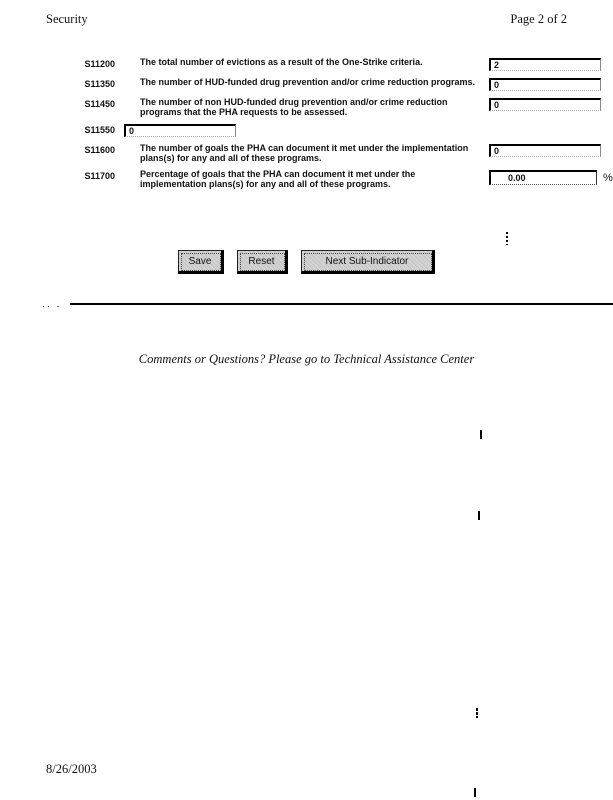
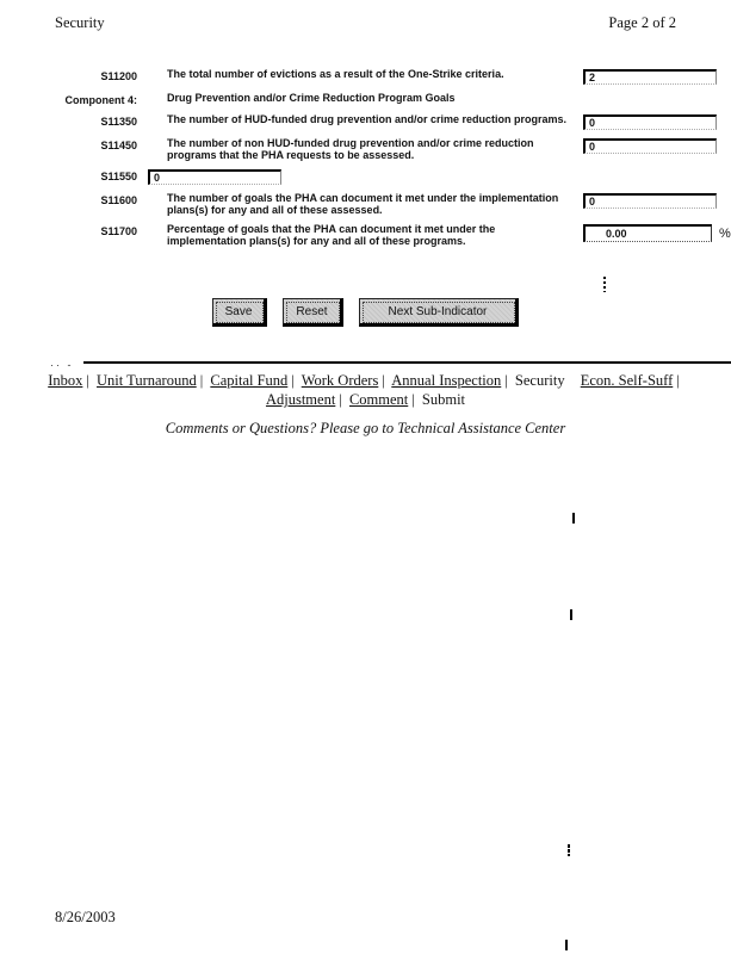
  Security
  Page 2 of 2
  S11200
  The total number of evictions as a result of the One-Strike criteria.
  2
+ Component 4:
+ Drug Prevention and/or Crime Reduction Program Goals
  S11350
  The number of HUD-funded drug prevention and/or crime reduction programs.
  0
  S11450
  The number of non HUD-funded drug prevention and/or crime reduction programs that the PHA requests to be assessed.
  0
  S11550
  0
  S11600
- The number of goals the PHA can document it met under the implementation plans(s) for any and all of these programs.
+ The number of goals the PHA can document it met under the implementation plans(s) for any and all of these assessed.
  0
  S11700
  Percentage of goals that the PHA can document it met under the implementation plans(s) for any and all of these programs.
  0.00
  %
  Save
  Reset
  Next Sub-Indicator
  ·· -
+ Inbox | Unit Turnaround | Capital Fund | Work Orders | Annual Inspection | Security Econ. Self-Suff |
+ Adjustment | Comment | Submit
  Comments or Questions? Please go to Technical Assistance Center
  8/26/2003
